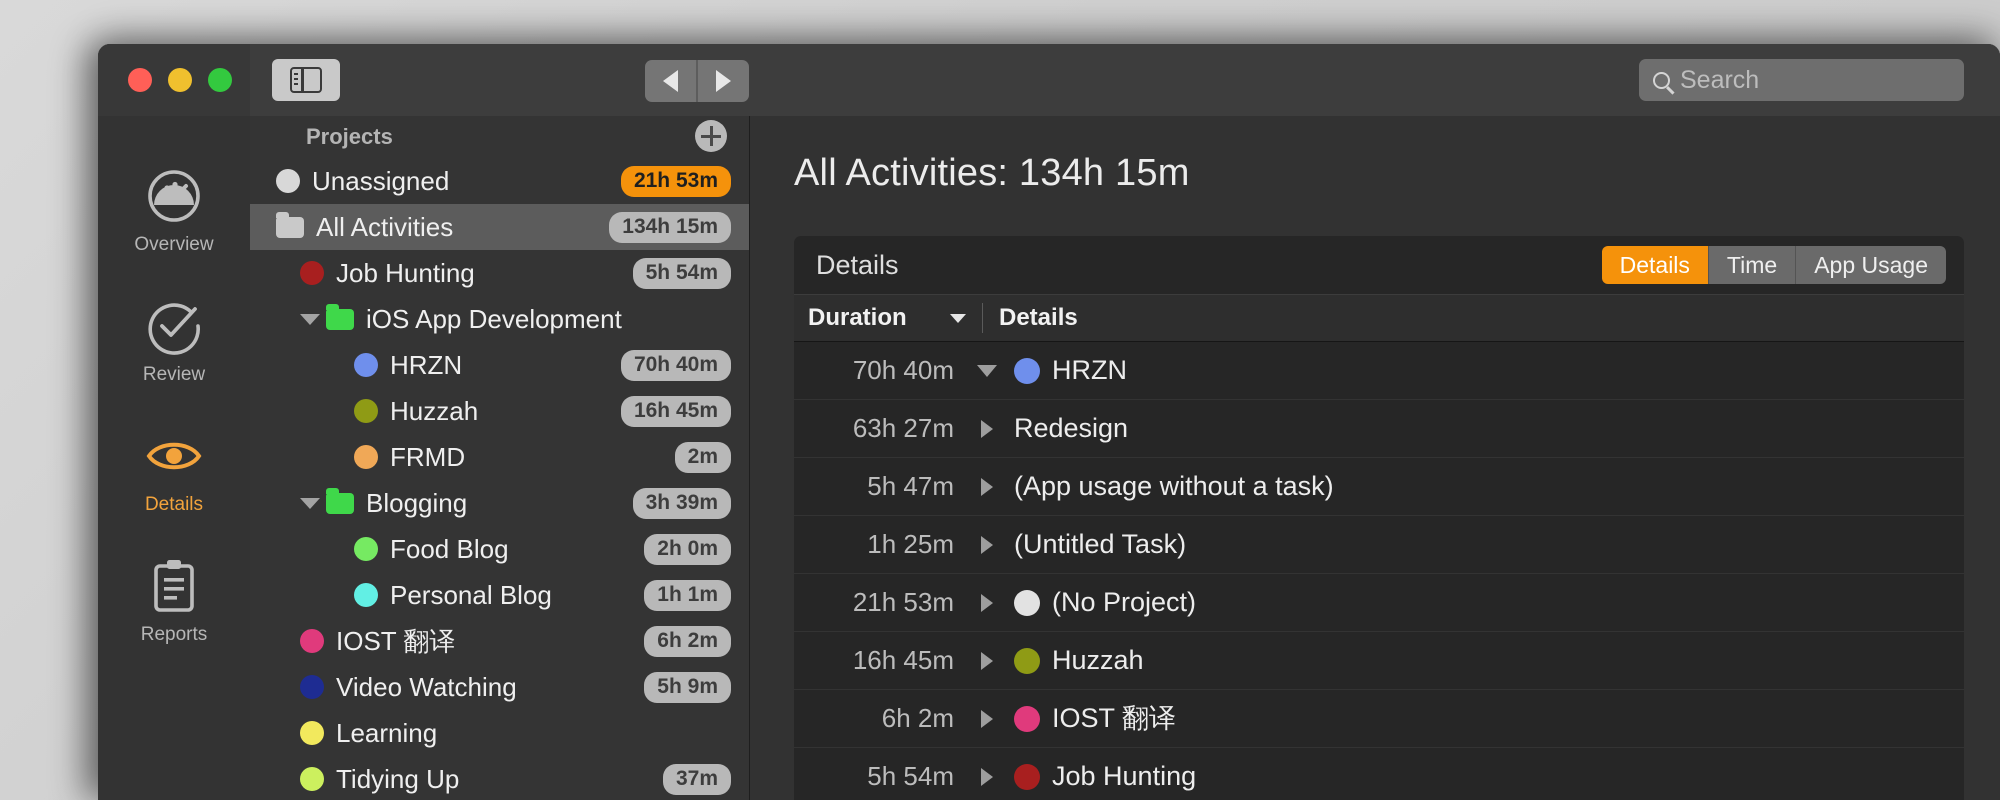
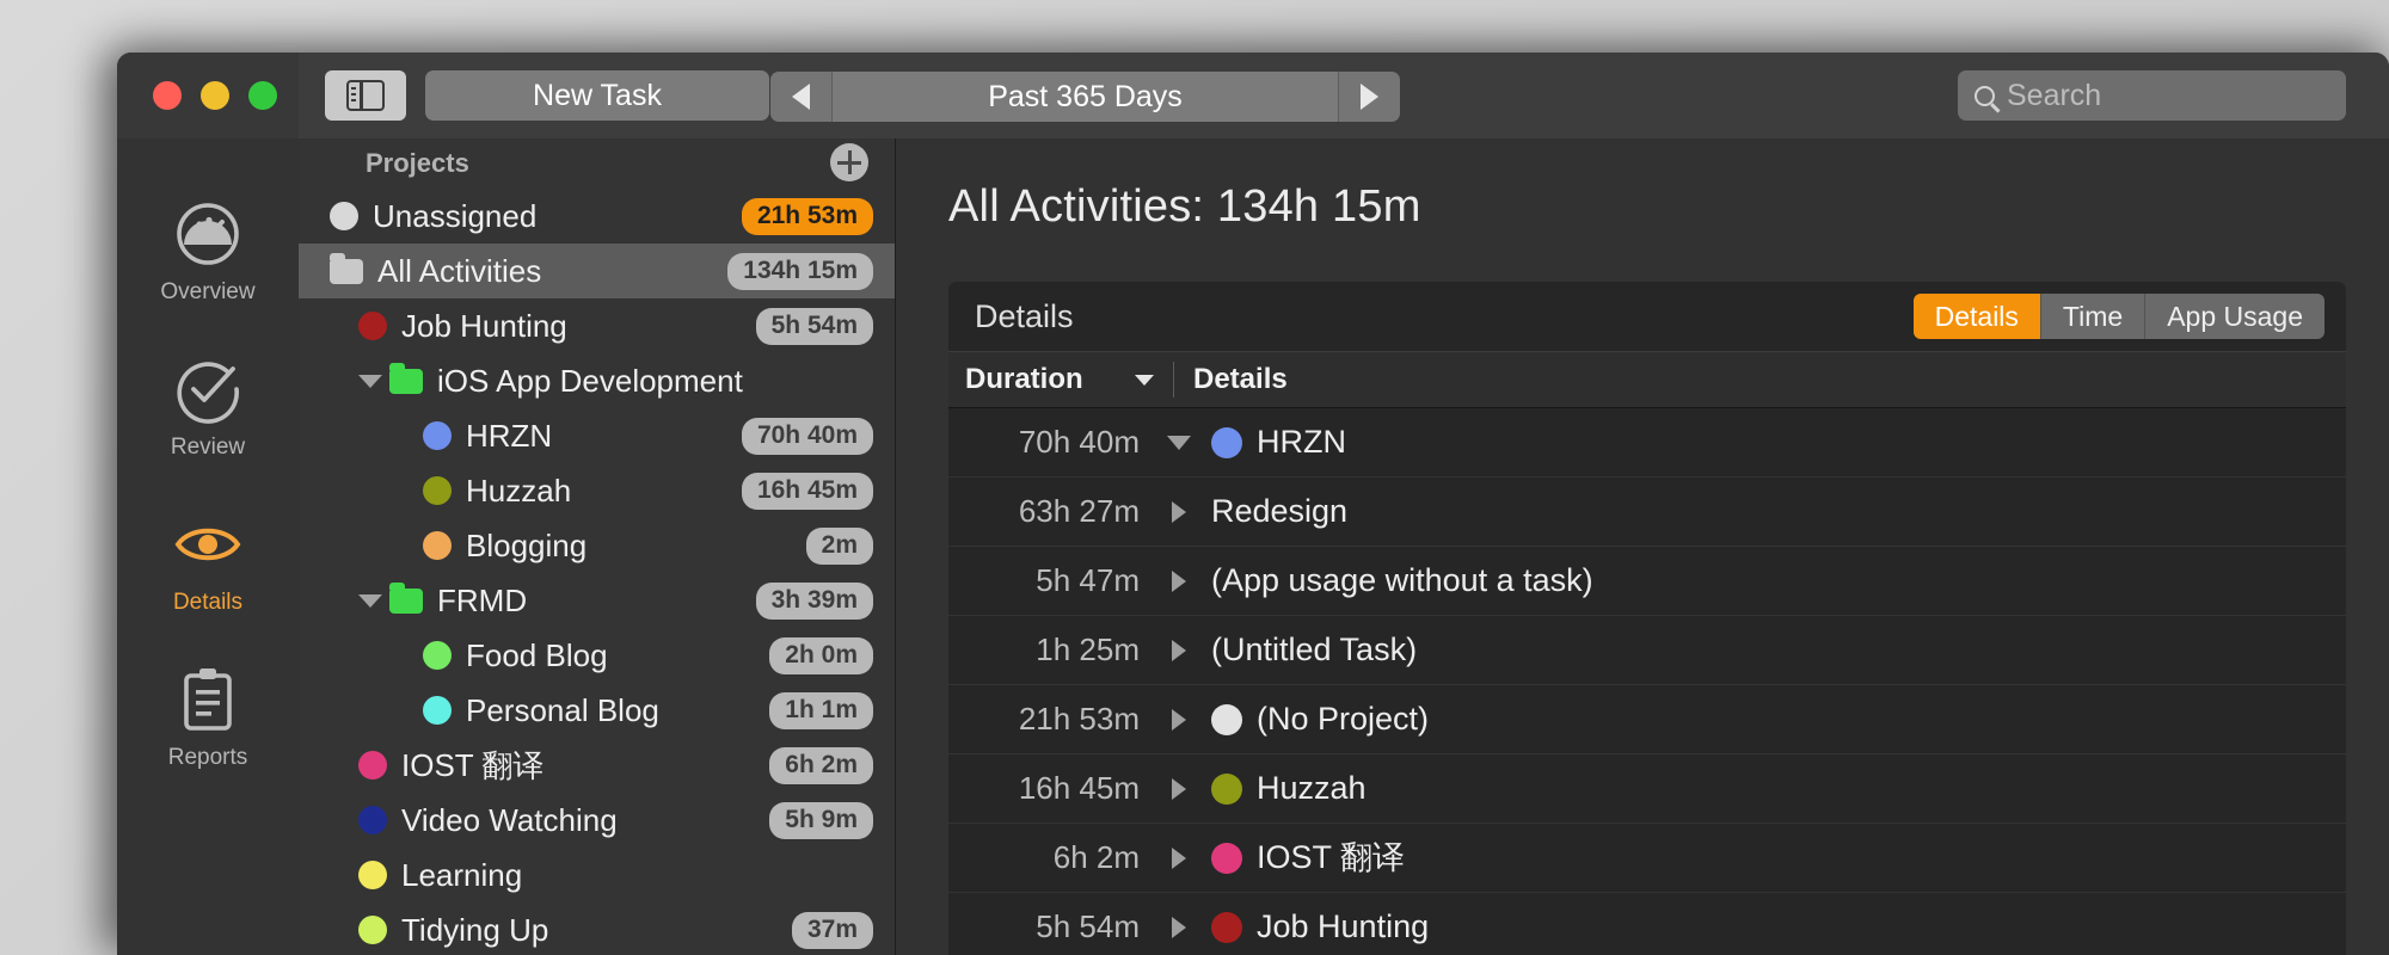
+ New Task
+ Past 365 Days
  Search
  Overview
  Review
  Details
  Reports
  Projects
  Unassigned
  21h 53m
  All Activities
  134h 15m
  Job Hunting
  5h 54m
  iOS App Development
  HRZN
  70h 40m
  Huzzah
  16h 45m
- FRMD
+ Blogging
  2m
- Blogging
+ FRMD
  3h 39m
  Food Blog
  2h 0m
  Personal Blog
  1h 1m
  IOST 翻译
  6h 2m
  Video Watching
  5h 9m
  Learning
  Tidying Up
  37m
  All Activities: 134h 15m
  Details
  Details
  Time
  App Usage
  Duration
  Details
  70h 40m
  HRZN
  63h 27m
  Redesign
  5h 47m
  (App usage without a task)
  1h 25m
  (Untitled Task)
  21h 53m
  (No Project)
  16h 45m
  Huzzah
  6h 2m
  IOST 翻译
  5h 54m
  Job Hunting
